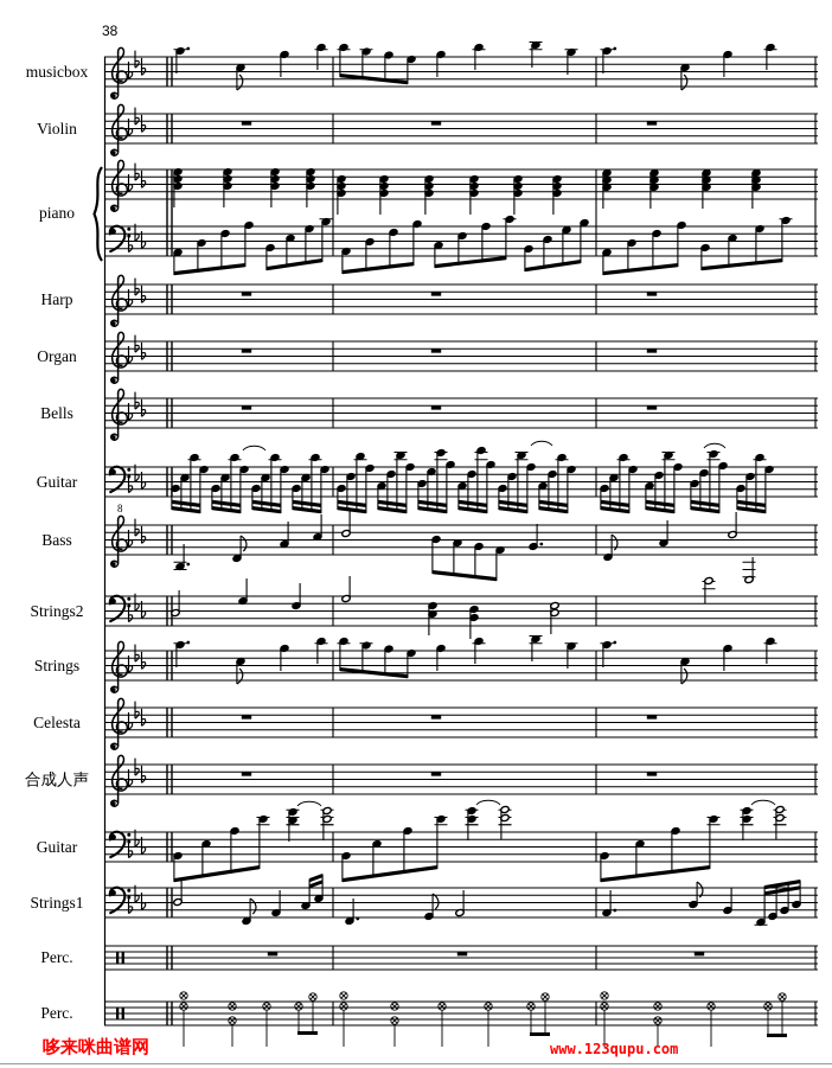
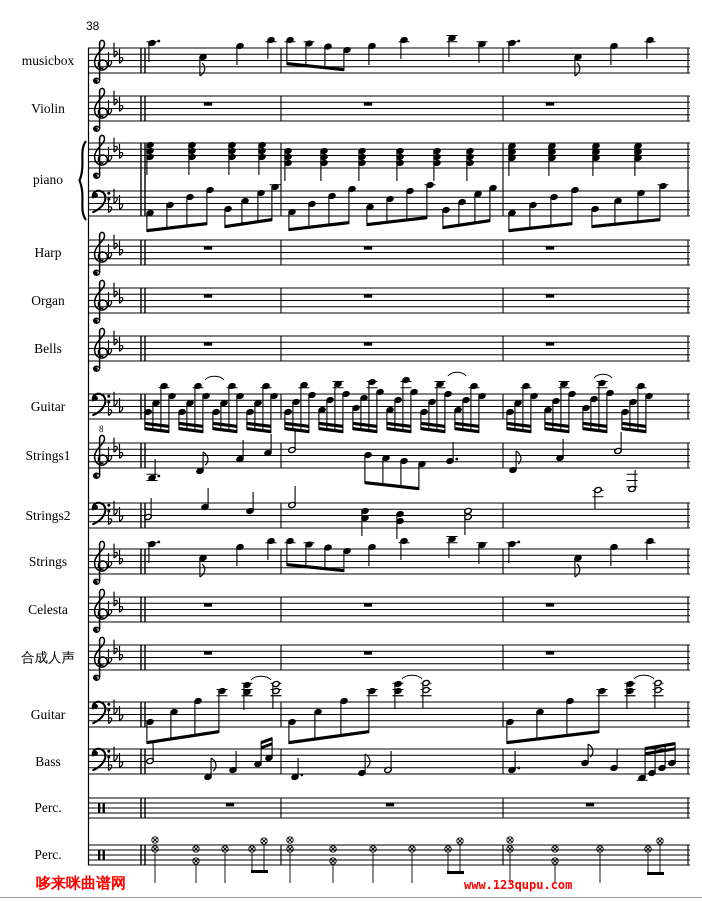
  38
  8
  musicbox
  Violin
  piano
  Harp
  Organ
  Bells
  Guitar
- Bass
+ Strings1
  Strings2
  Strings
  Celesta
  合成人声
  Guitar
- Strings1
+ Bass
  Perc.
  Perc.
  哆来咪曲谱网
  www.123qupu.com
